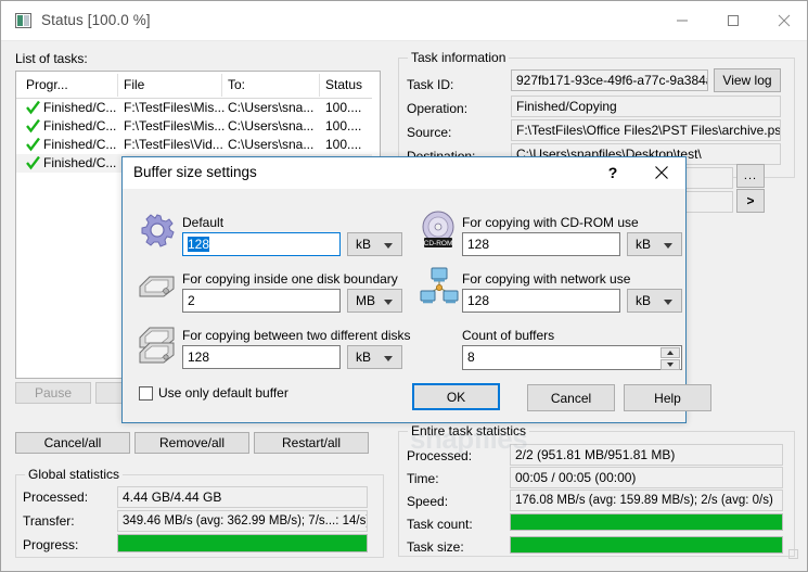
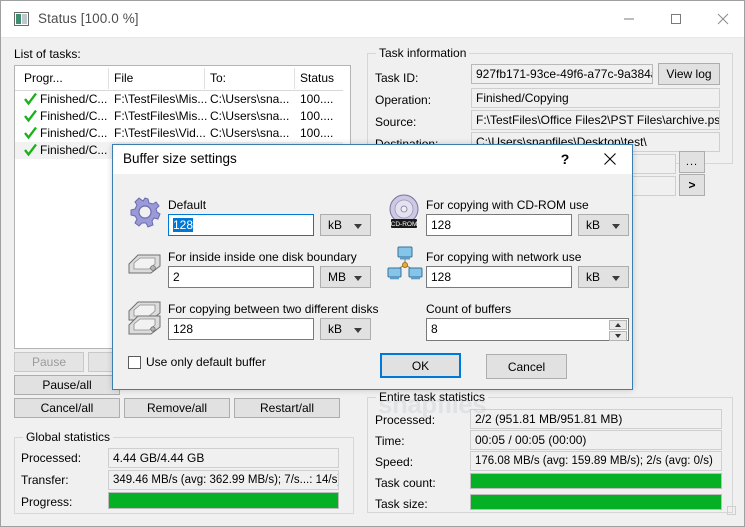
  Status [100.0 %]
  List of tasks:
  Progr...
  File
  To:
  Status
  Finished/C...
  F:\TestFiles\Mis...
  C:\Users\sna...
  100....
  Finished/C...
  F:\TestFiles\Mis...
  C:\Users\sna...
  100....
  Finished/C...
  F:\TestFiles\Vid...
  C:\Users\sna...
  100....
  Finished/C...
  Pause
+ Pause/all
  Cancel/all
  Remove/all
  Restart/all
  Global statistics
  Processed:
  4.44 GB/4.44 GB
  Transfer:
  349.46 MB/s (avg: 362.99 MB/s); 7/s...: 14/s
  Progress:
  Task information
  Task ID:
  927fb171-93ce-49f6-a77c-9a384
  View log
  Operation:
  Finished/Copying
  Source:
  F:\TestFiles\Office Files2\PST Files\archive.ps
  C:\Users\snapfiles\Desktop\test\
  ...
  >
  Entire task statistics
  Processed:
  2/2 (951.81 MB/951.81 MB)
  Time:
  00:05 / 00:05 (00:00)
  Speed:
  176.08 MB/s (avg: 159.89 MB/s); 2/s (avg: 0/s)
  Task count:
  Task size:
  Buffer size settings
  ?
  snapfiles
  Default
  128
  kB
- For copying inside one disk boundary
+ For inside inside one disk boundary
  2
  MB
  For copying between two different disks
  128
  kB
  Use only default buffer
  For copying with CD-ROM use
  128
  kB
  For copying with network use
  128
  kB
  Count of buffers
  8
  OK
  Cancel
- Help
